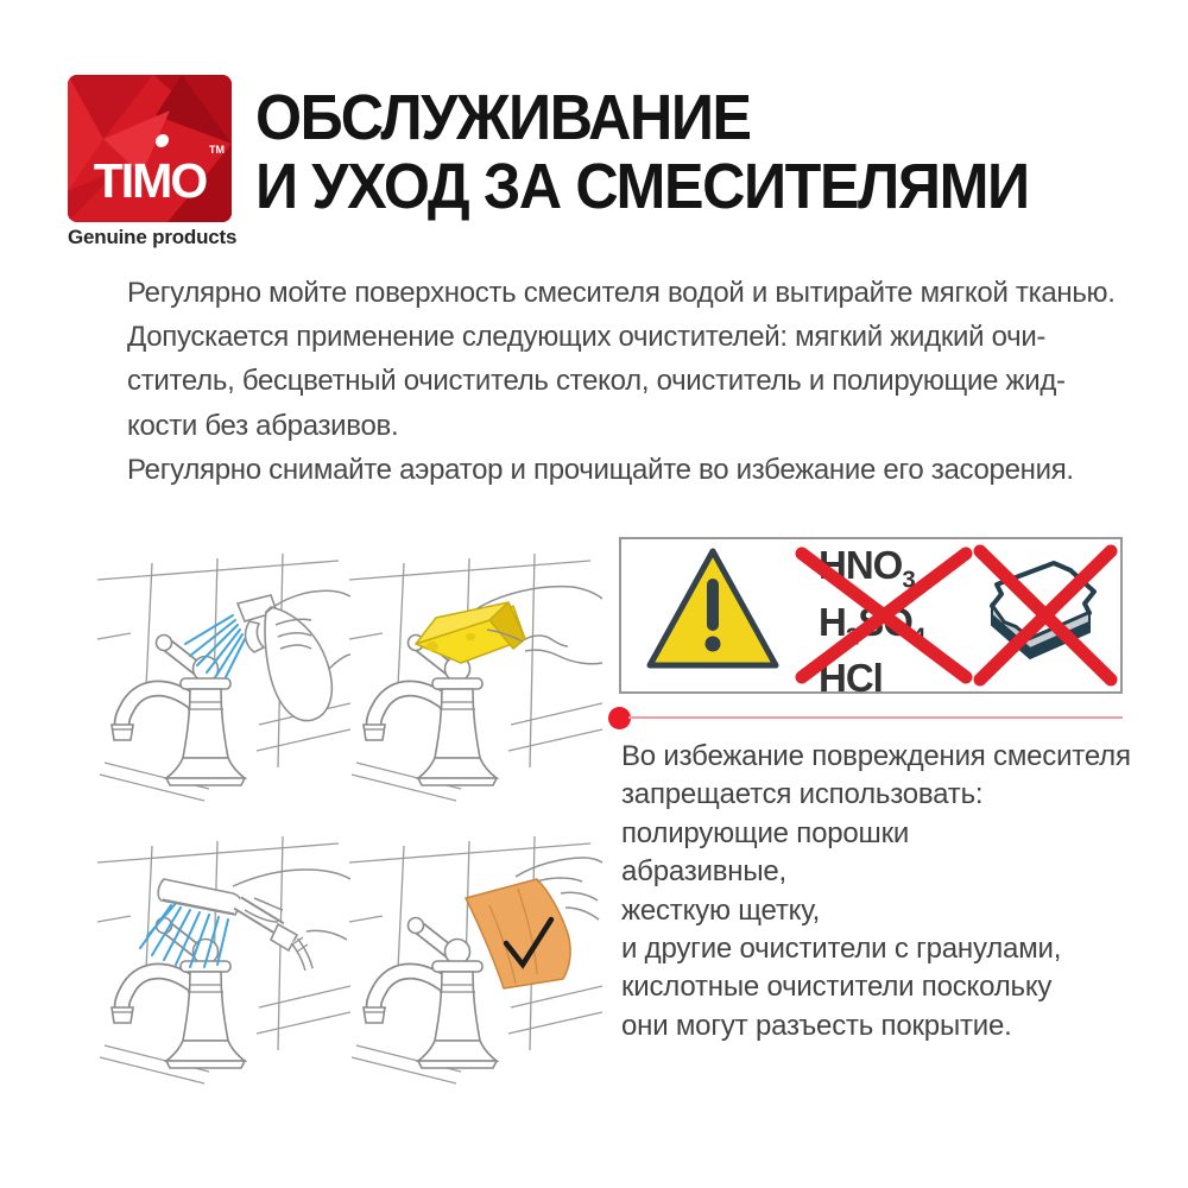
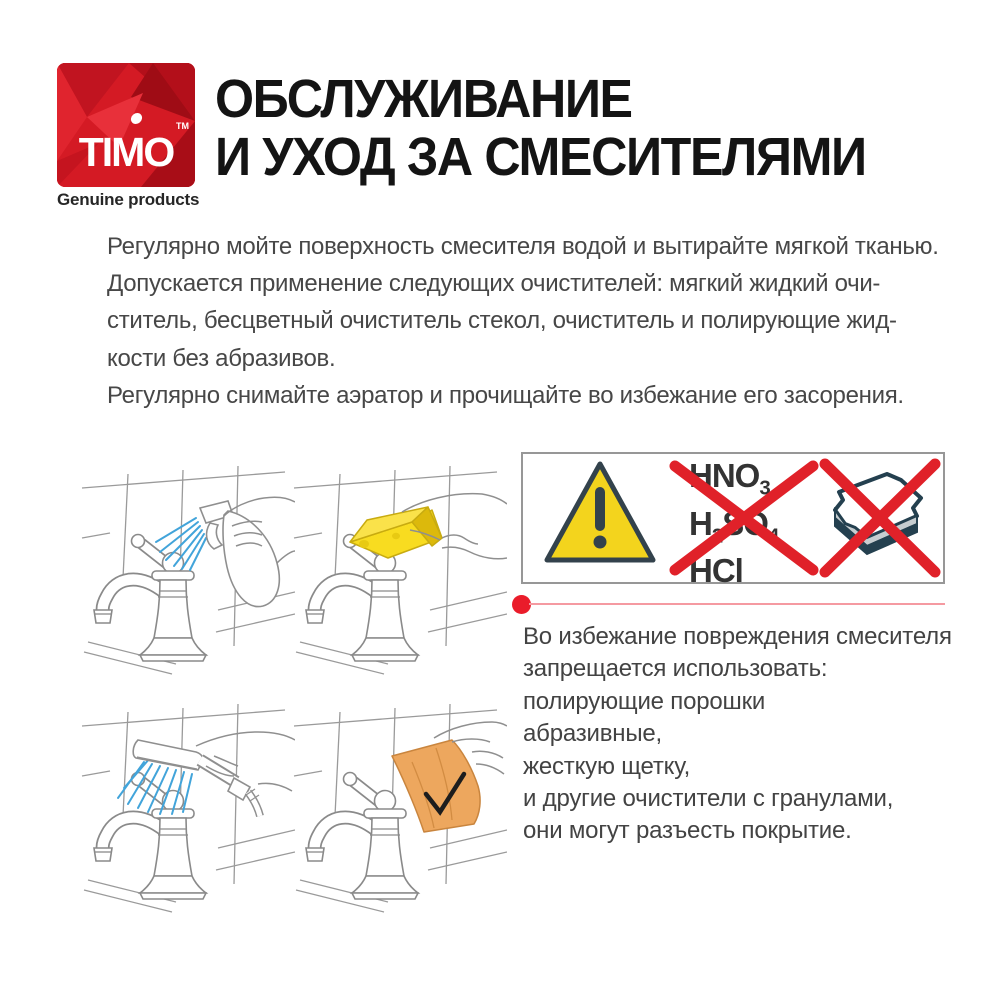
  TIMO
  TM
  Genuine products
  ОБСЛУЖИВАНИЕ
  И УХОД ЗА СМЕСИТЕЛЯМИ
  Регулярно мойте поверхность смесителя водой и вытирайте мягкой тканью.
  Допускается применение следующих очистителей: мягкий жидкий очи-
  ститель, бесцветный очиститель стекол, очиститель и полирующие жид-
  кости без абразивов.
  Регулярно снимайте аэратор и прочищайте во избежание его засорения.
  HNO3
  HCl
  Во избежание повреждения смесителя
  запрещается использовать:
  полирующие порошки
  абразивные,
  жесткую щетку,
  и другие очистители с гранулами,
- кислотные очистители поскольку
  они могут разъесть покрытие.
